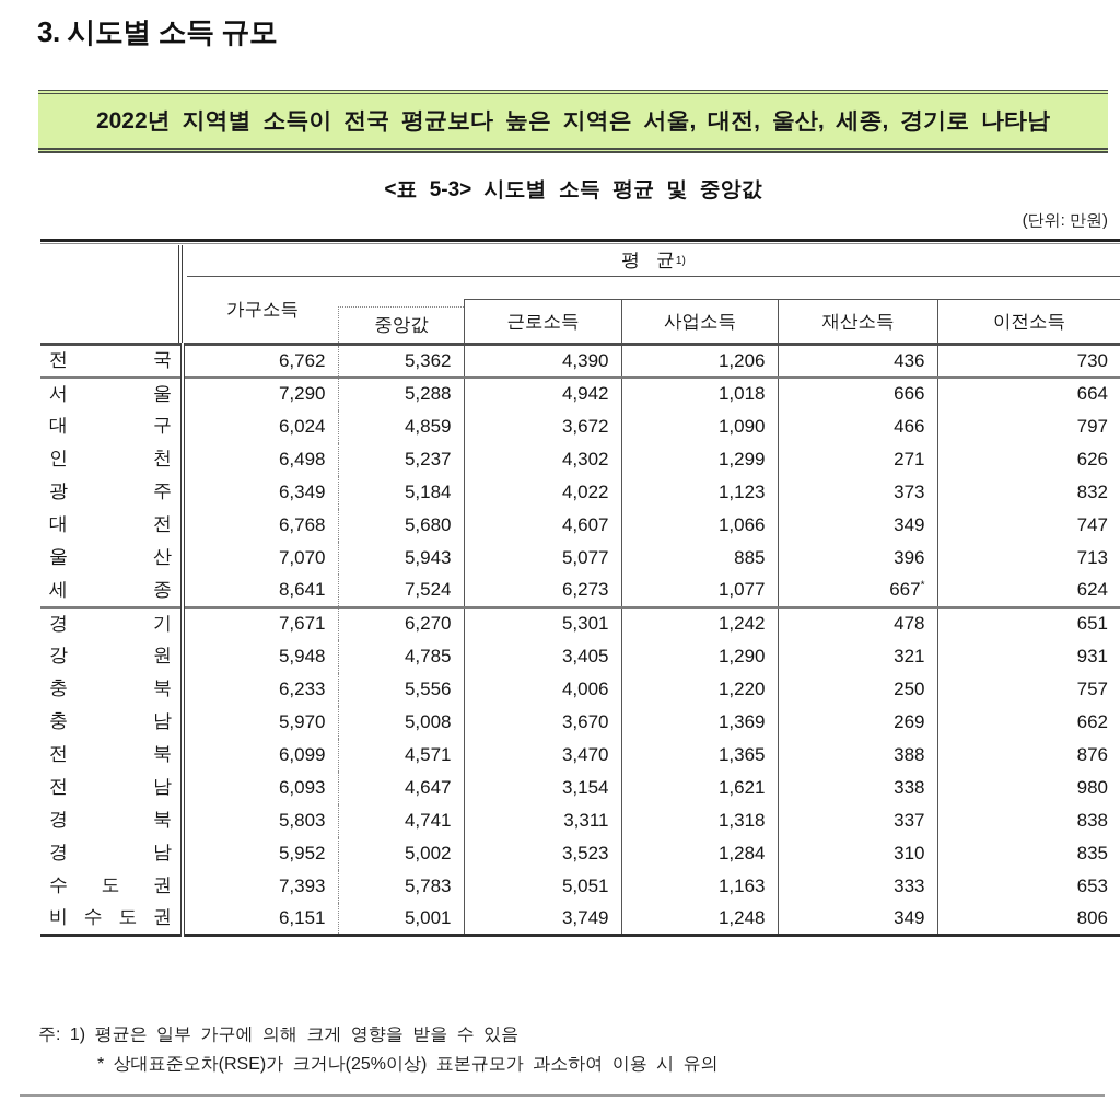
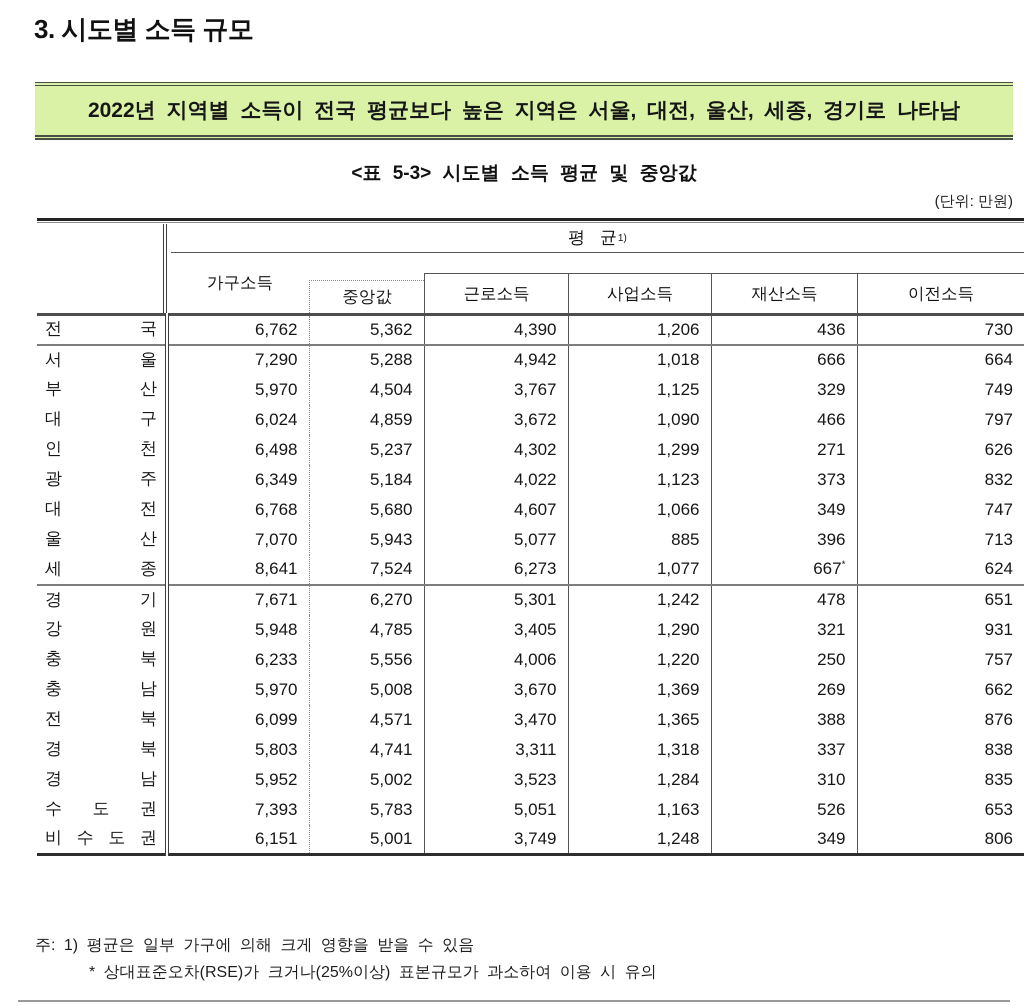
  3. 시도별 소득 규모
  2022년 지역별 소득이 전국 평균보다 높은 지역은 서울, 대전, 울산, 세종, 경기로 나타남
  <표 5-3> 시도별 소득 평균 및 중앙값
  (단위: 만원)
  평 균
  1)
  가구소득
  중앙값
  근로소득
  사업소득
  재산소득
  이전소득
  전 국	6,762	5,362	4,390	1,206	436	730
  서 울	7,290	5,288	4,942	1,018	666	664
+ 부 산	5,970	4,504	3,767	1,125	329	749
  대 구	6,024	4,859	3,672	1,090	466	797
  인 천	6,498	5,237	4,302	1,299	271	626
  광 주	6,349	5,184	4,022	1,123	373	832
  대 전	6,768	5,680	4,607	1,066	349	747
  울 산	7,070	5,943	5,077	885	396	713
  세 종	8,641	7,524	6,273	1,077	667*	624
  경 기	7,671	6,270	5,301	1,242	478	651
  강 원	5,948	4,785	3,405	1,290	321	931
  충 북	6,233	5,556	4,006	1,220	250	757
  충 남	5,970	5,008	3,670	1,369	269	662
  전 북	6,099	4,571	3,470	1,365	388	876
- 전 남	6,093	4,647	3,154	1,621	338	980
  경 북	5,803	4,741	3,311	1,318	337	838
  경 남	5,952	5,002	3,523	1,284	310	835
- 수 도 권	7,393	5,783	5,051	1,163	333	653
+ 수 도 권	7,393	5,783	5,051	1,163	526	653
  비 수 도 권	6,151	5,001	3,749	1,248	349	806
  주: 1) 평균은 일부 가구에 의해 크게 영향을 받을 수 있음
  * 상대표준오차(RSE)가 크거나(25%이상) 표본규모가 과소하여 이용 시 유의
